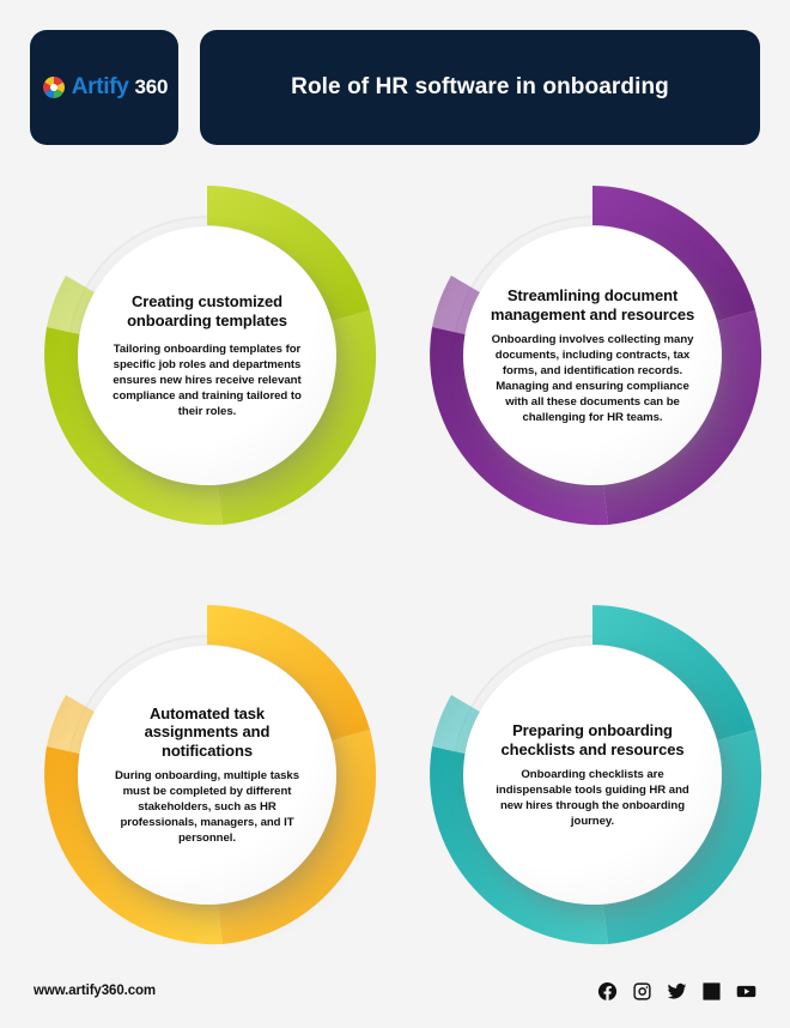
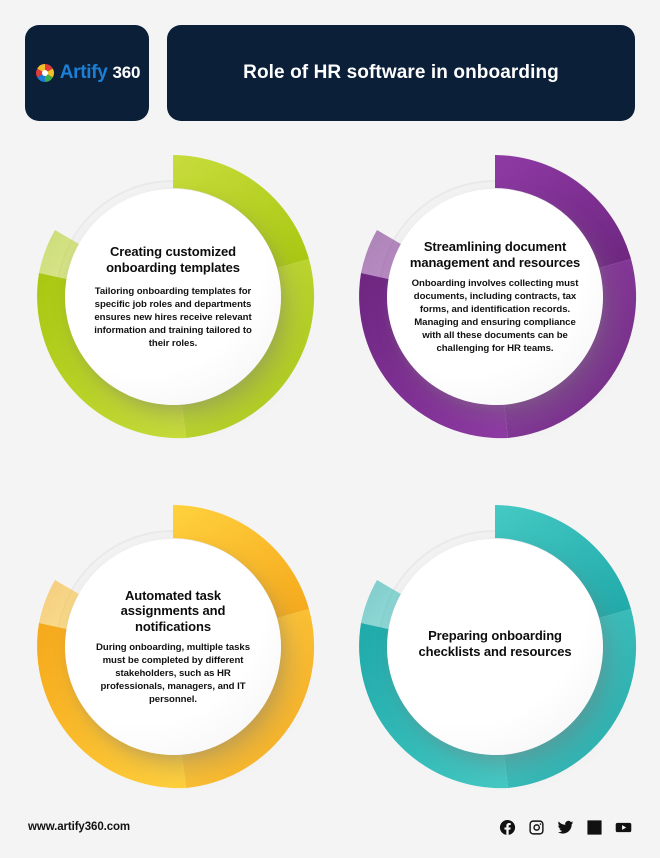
  Artify
  360
  Role of HR software in onboarding
  Creating customized onboarding templates
- Tailoring onboarding templates for specific job roles and departments ensures new hires receive relevant compliance and training tailored to their roles.
+ Tailoring onboarding templates for specific job roles and departments ensures new hires receive relevant information and training tailored to their roles.
  Streamlining document management and resources
- Onboarding involves collecting many documents, including contracts, tax forms, and identification records. Managing and ensuring compliance with all these documents can be challenging for HR teams.
+ Onboarding involves collecting must documents, including contracts, tax forms, and identification records. Managing and ensuring compliance with all these documents can be challenging for HR teams.
  Automated task assignments and notifications
  During onboarding, multiple tasks must be completed by different stakeholders, such as HR professionals, managers, and IT personnel.
  Preparing onboarding checklists and resources
- Onboarding checklists are indispensable tools guiding HR and new hires through the onboarding journey.
  www.artify360.com
